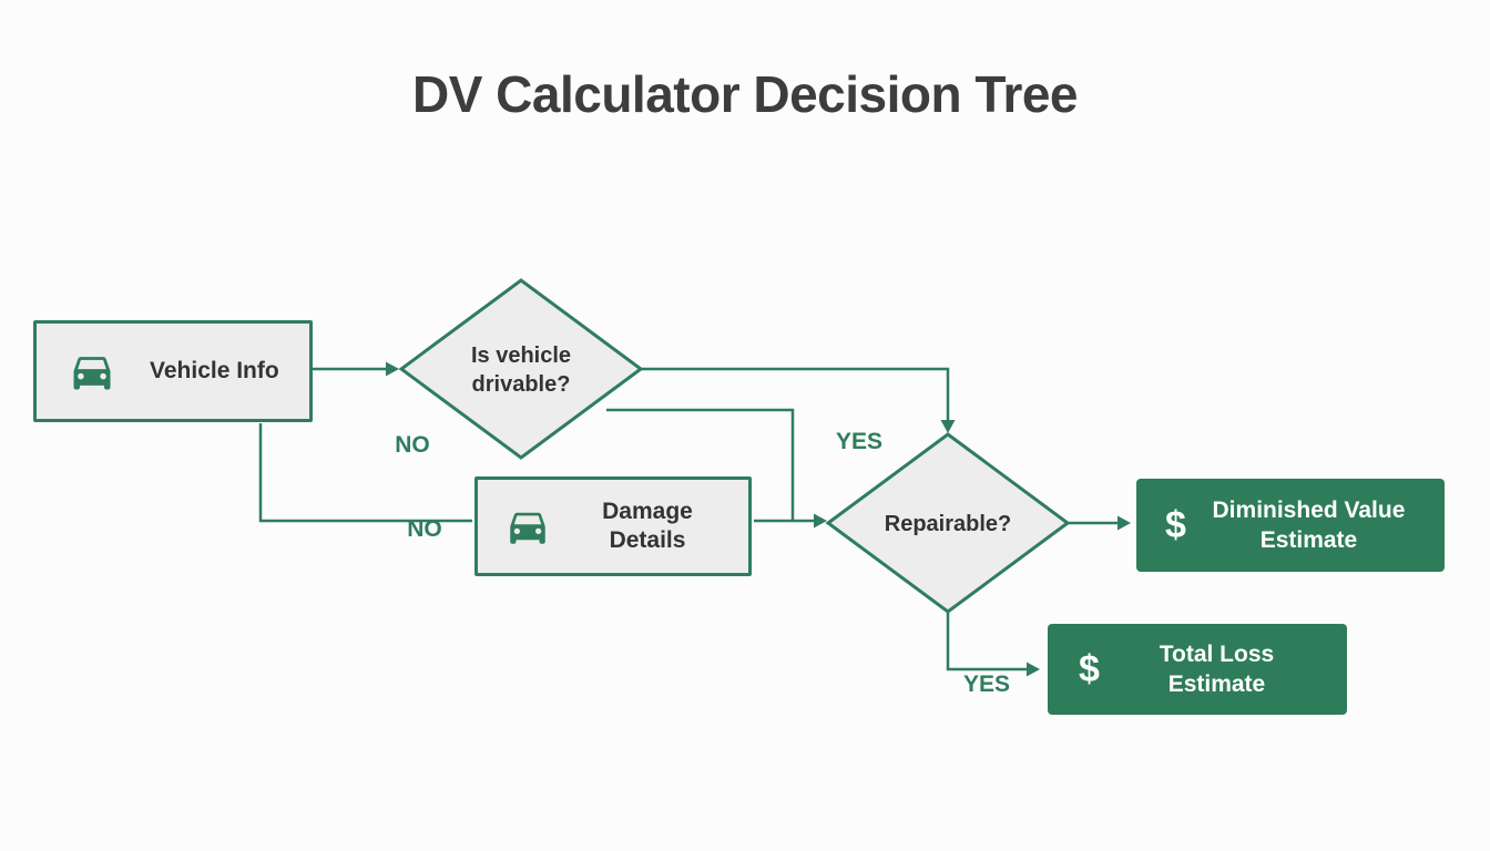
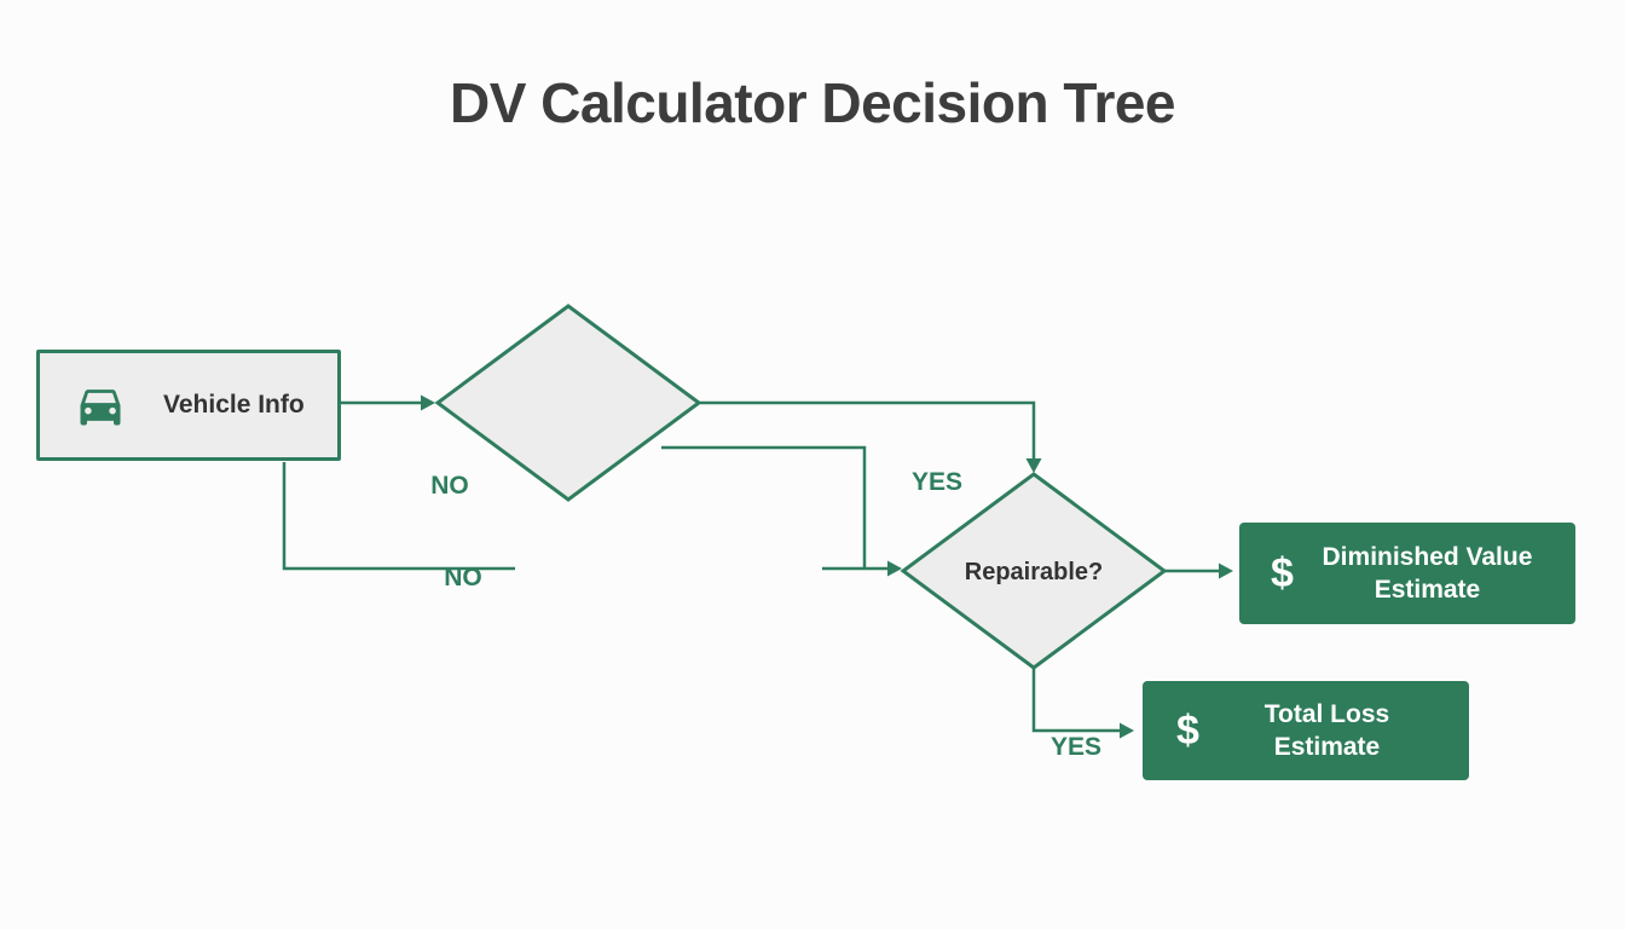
  DV Calculator Decision Tree
  Vehicle Info
- Damage
- Details
- Is vehicle
- drivable?
  Repairable?
  $
  Diminished Value
  Estimate
  $
  Total Loss
  Estimate
  NO
  NO
  YES
  YES
